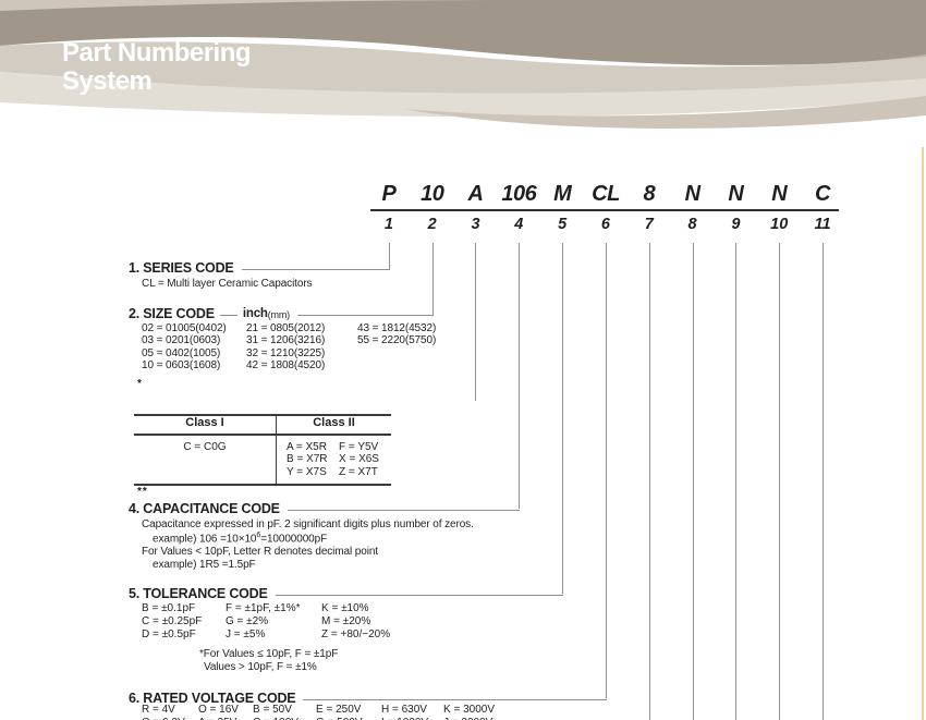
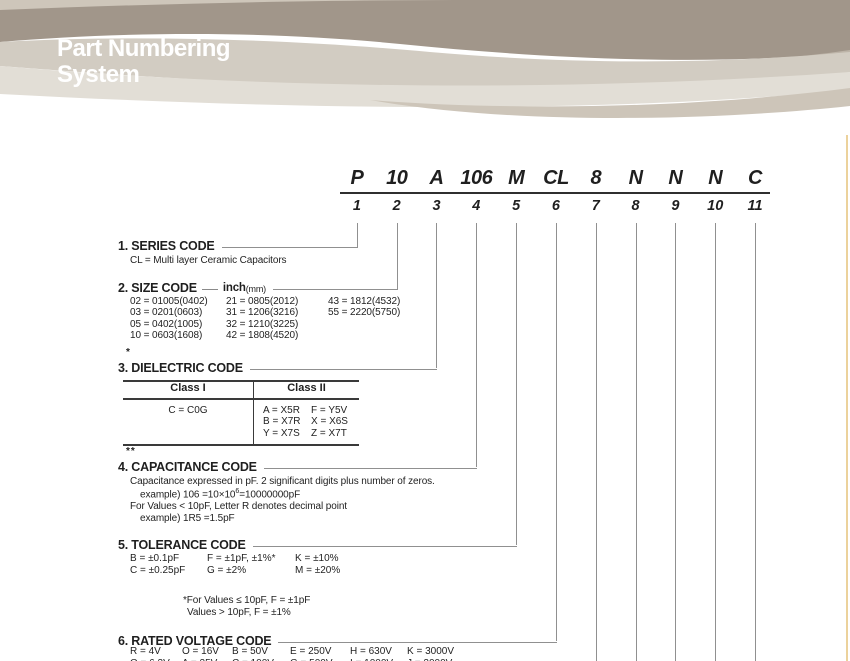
  Part Numbering
  System
  P
  10
  A
  106
  M
  CL
  8
  N
  N
  N
  C
  1
  2
  3
  4
  5
  6
  7
  8
  9
  10
  11
  1. SERIES CODE
  CL = Multi layer Ceramic Capacitors
  2. SIZE CODE
  inch
  (mm)
  02 = 01005(0402)
  03 = 0201(0603)
  05 = 0402(1005)
  10 = 0603(1608)
  21 = 0805(2012)
  31 = 1206(3216)
  32 = 1210(3225)
  42 = 1808(4520)
  43 = 1812(4532)
  55 = 2220(5750)
  *
+ 3. DIELECTRIC CODE
  Class I
  Class II
  C = C0G
  A = X5R F = Y5V
  B = X7R X = X6S
  Y = X7S Z = X7T
  **
  4. CAPACITANCE CODE
  Capacitance expressed in pF. 2 significant digits plus number of zeros.
  example) 106 =10×10 =10000000pF
  For Values < 10pF, Letter R denotes decimal point
  example) 1R5 =1.5pF
  5. TOLERANCE CODE
  B = ±0.1pF
  F = ±1pF, ±1%*
  K = ±10%
  C = ±0.25pF
  G = ±2%
  M = ±20%
- D = ±0.5pF
- J = ±5%
- Z = +80/−20%
  *For Values ≤ 10pF, F = ±1pF
  Values > 10pF, F = ±1%
  6. RATED VOLTAGE CODE
  R = 4V
  O = 16V
  B = 50V
  E = 250V
  H = 630V
  K = 3000V
